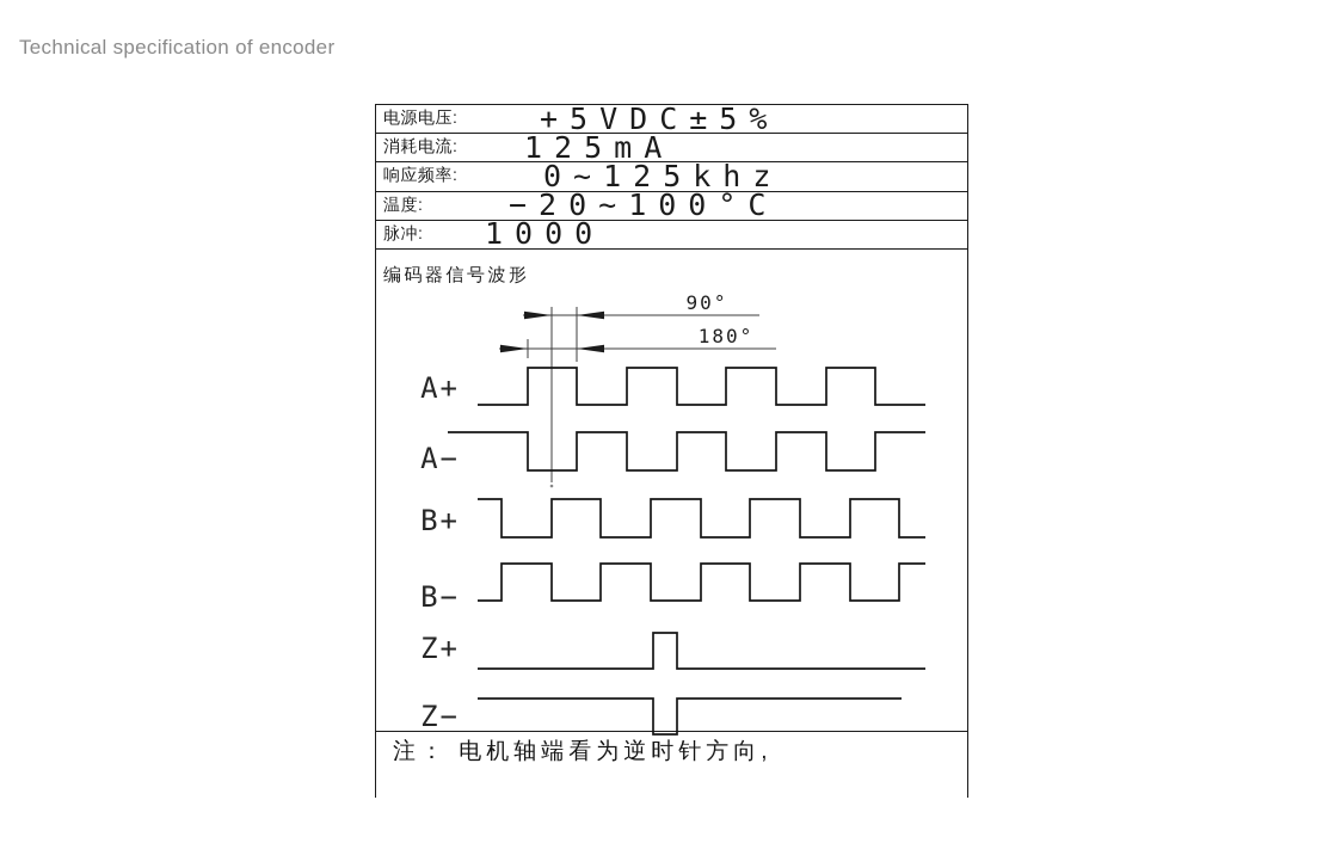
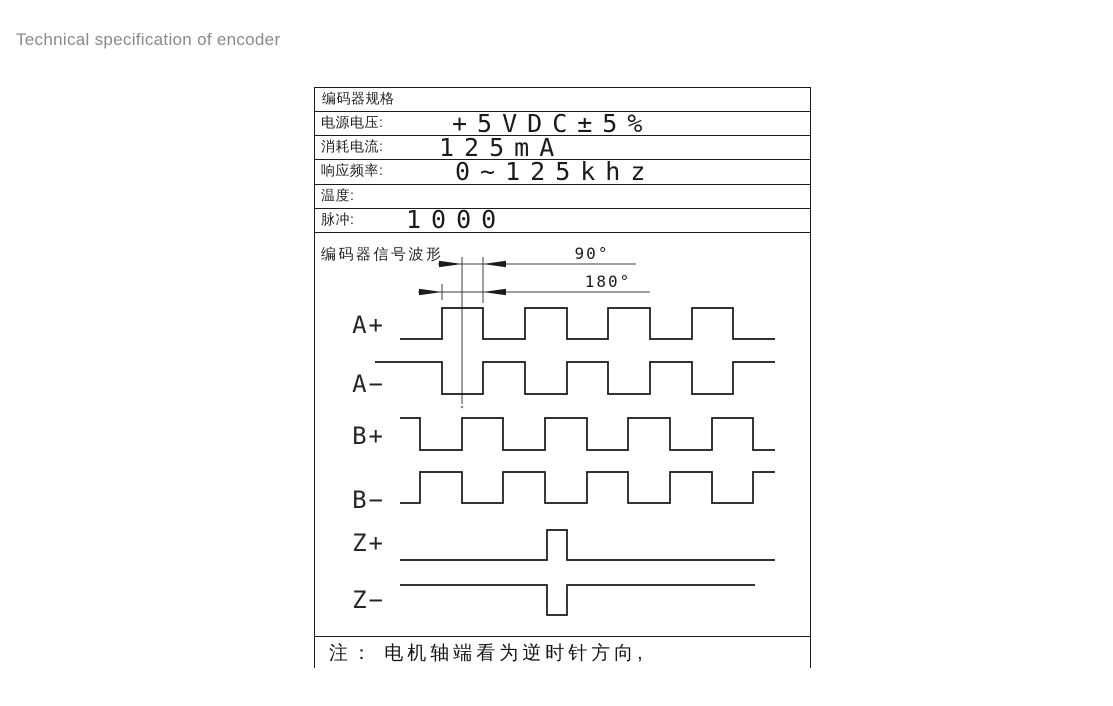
  Technical specification of encoder
+ 编码器规格
  电源电压:
  +5VDC±5%
  消耗电流:
  125mA
  响应频率:
  0~125khz
  温度:
- −20~100°C
  脉冲:
  1000
  编码器信号波形
  注： 电机轴端看为逆时针方向,
  90°
  180°
  A+
  A−
  B+
  B−
  Z+
  Z−
